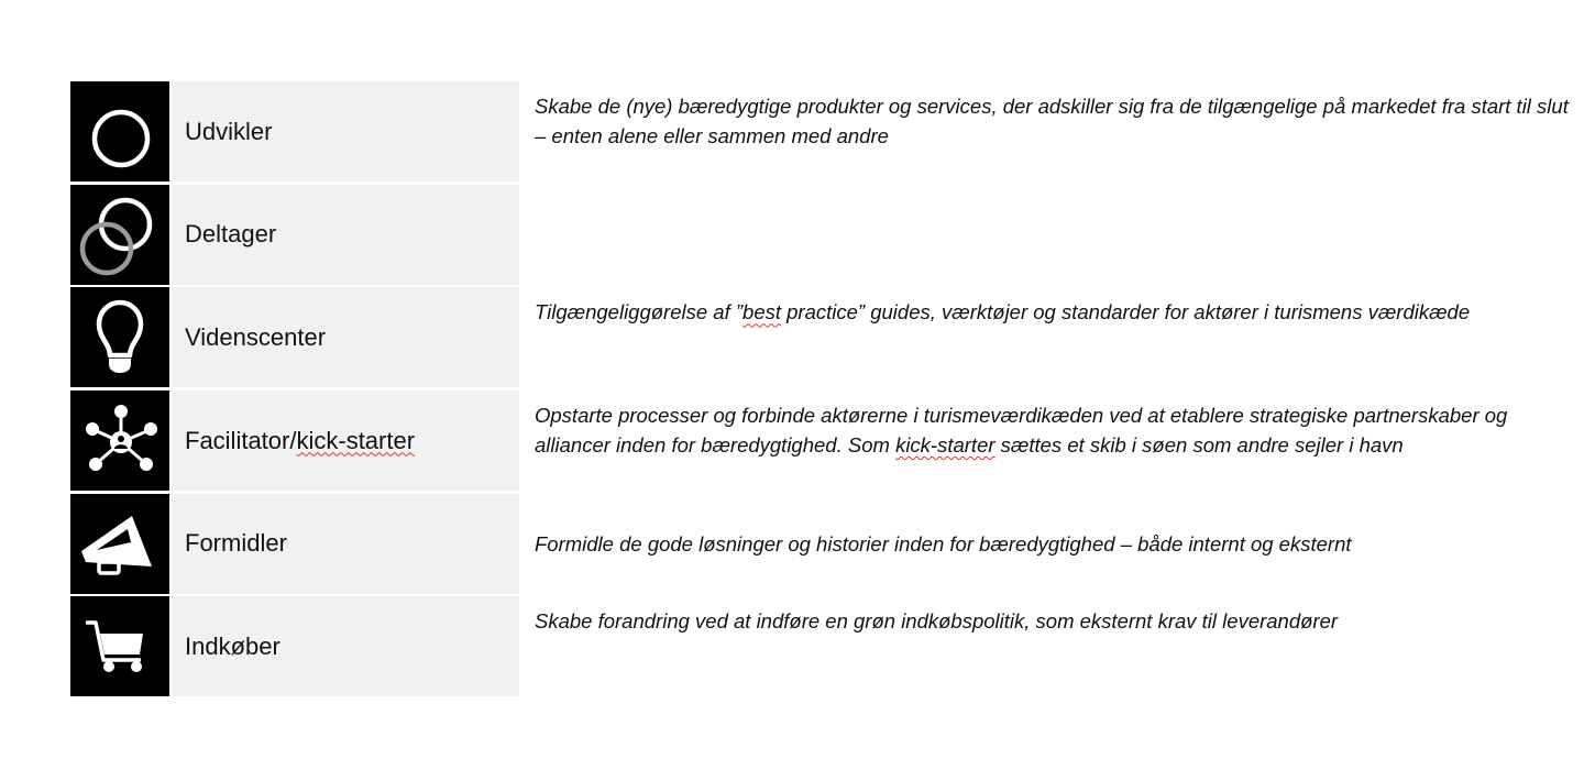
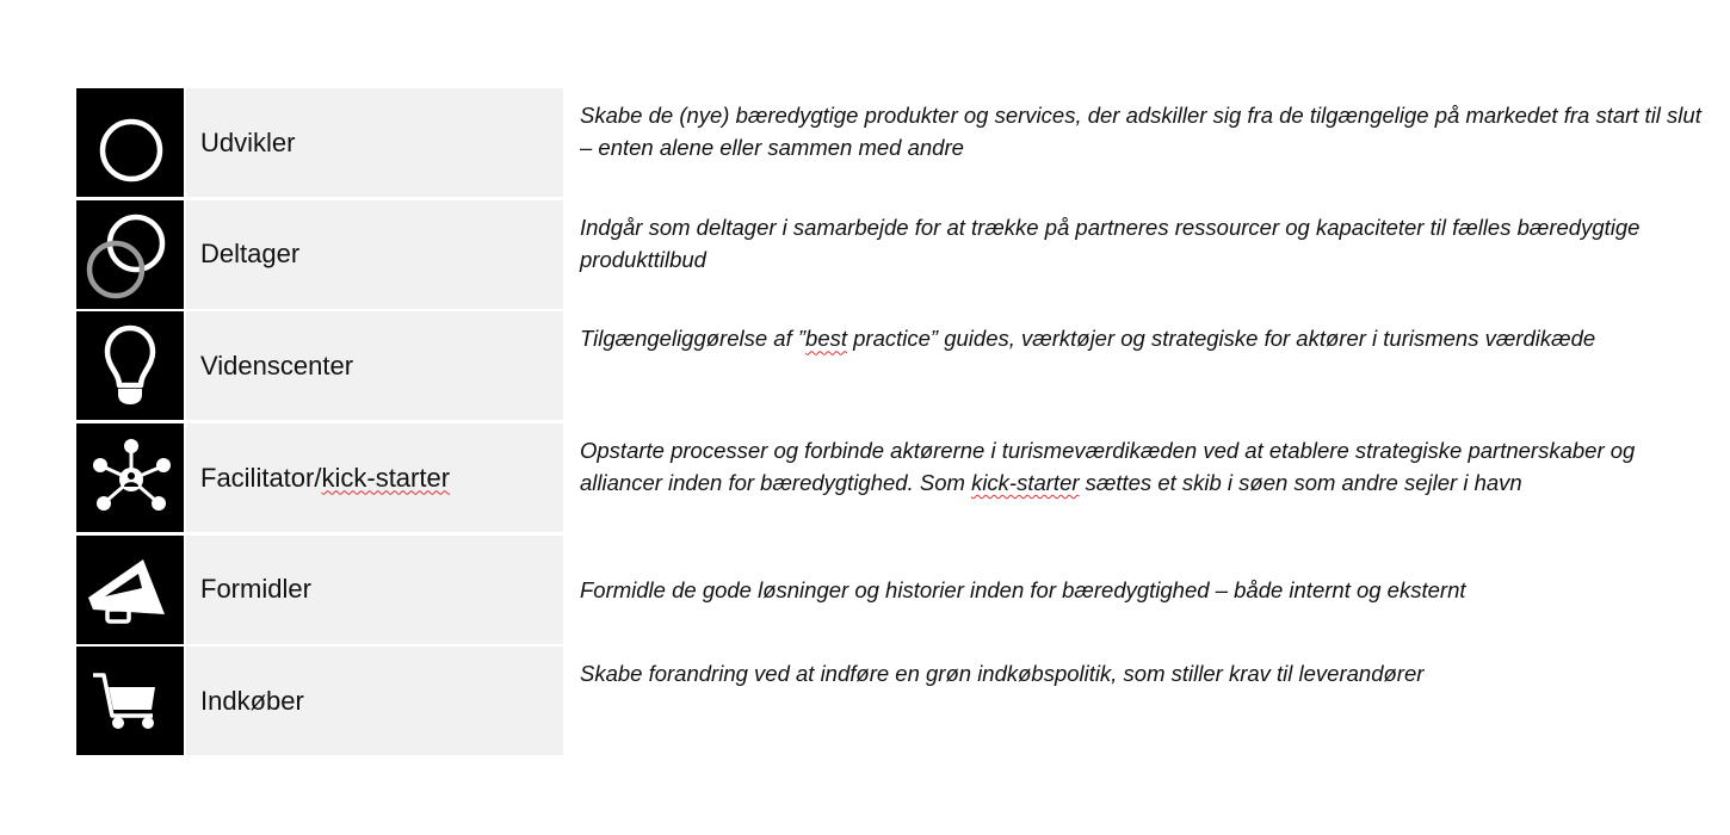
  Udvikler
  Skabe de (nye) bæredygtige produkter og services, der adskiller sig fra de tilgængelige på markedet fra start til slut – enten alene eller sammen med andre
  Deltager
+ Indgår som deltager i samarbejde for at trække på partneres ressourcer og kapaciteter til fælles bæredygtige produkttilbud
  Videnscenter
- Tilgængeliggørelse af ”best practice” guides, værktøjer og standarder for aktører i turismens værdikæde
+ Tilgængeliggørelse af ”best practice” guides, værktøjer og strategiske for aktører i turismens værdikæde
  Facilitator/
  kick-starter
  Opstarte processer og forbinde aktørerne i turismeværdikæden ved at etablere strategiske partnerskaber og alliancer inden for bæredygtighed. Som kick-starter sættes et skib i søen som andre sejler i havn
  Formidler
  Formidle de gode løsninger og historier inden for bæredygtighed – både internt og eksternt
  Indkøber
- Skabe forandring ved at indføre en grøn indkøbspolitik, som eksternt krav til leverandører
+ Skabe forandring ved at indføre en grøn indkøbspolitik, som stiller krav til leverandører
